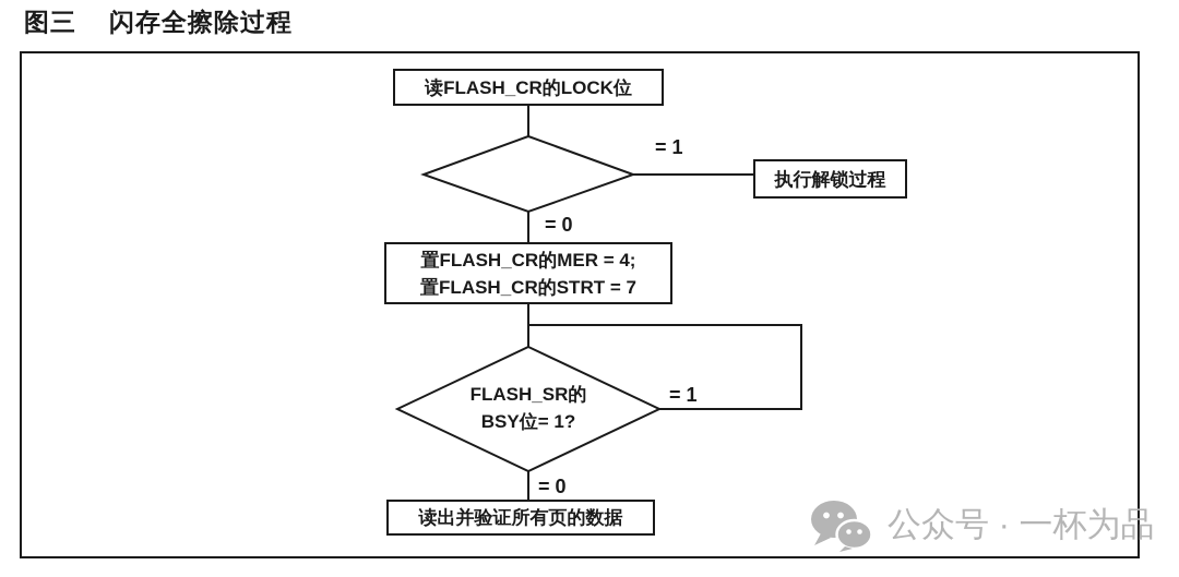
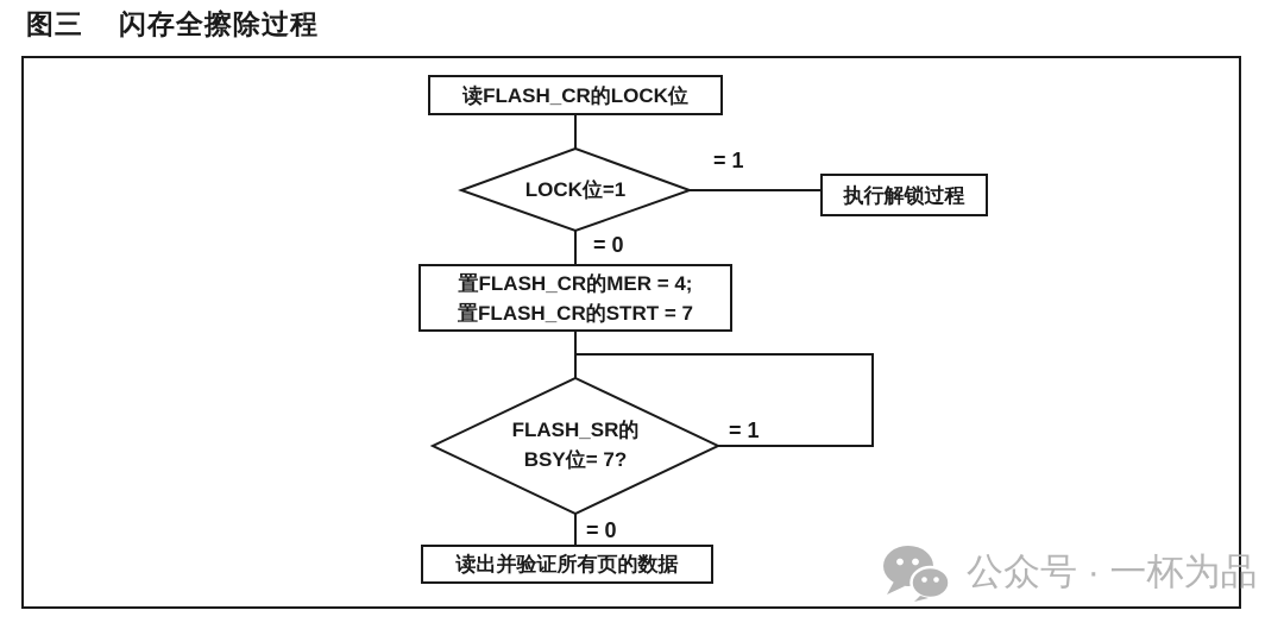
  图三
  闪存全擦除过程
  读FLASH_CR的LOCK位
  执行解锁过程
  置FLASH_CR的MER = 4;
  置FLASH_CR的STRT = 7
  读出并验证所有页的数据
+ LOCK位=1
  FLASH_SR的
- BSY位= 1?
+ BSY位= 7?
  = 1
  = 0
  = 1
  = 0
  公众号 · 一杯为品
